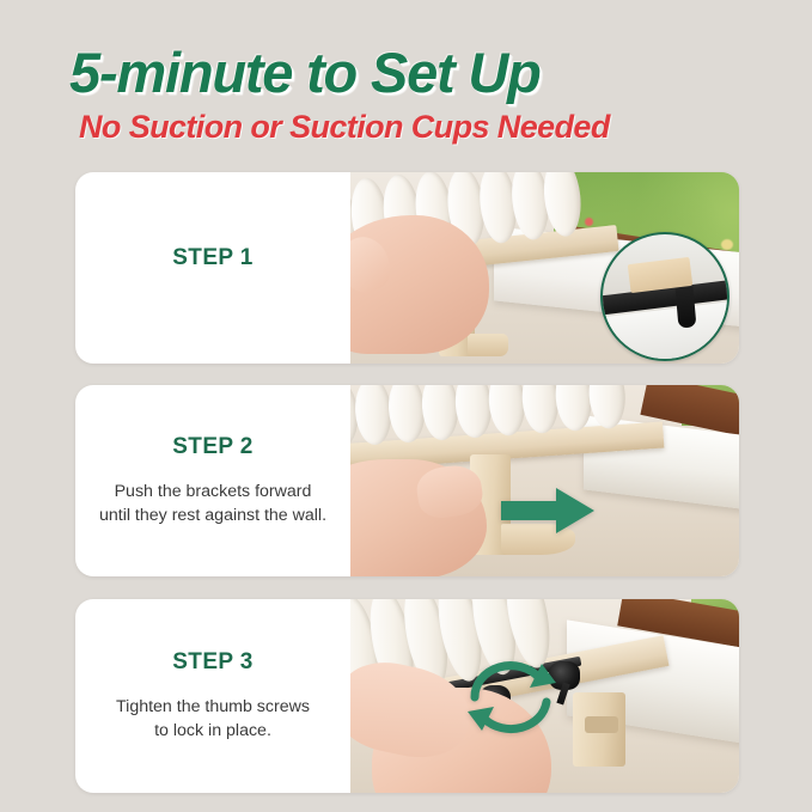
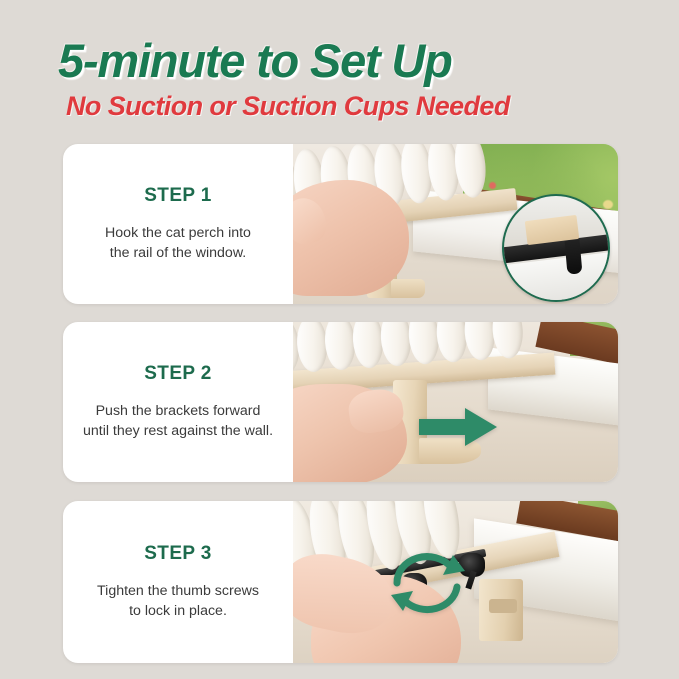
  5-minute to Set Up
  No Suction or Suction Cups Needed
  STEP 1
+ Hook the cat perch into
+ the rail of the window.
  STEP 2
  Push the brackets forward
  until they rest against the wall.
  STEP 3
  Tighten the thumb screws
  to lock in place.
